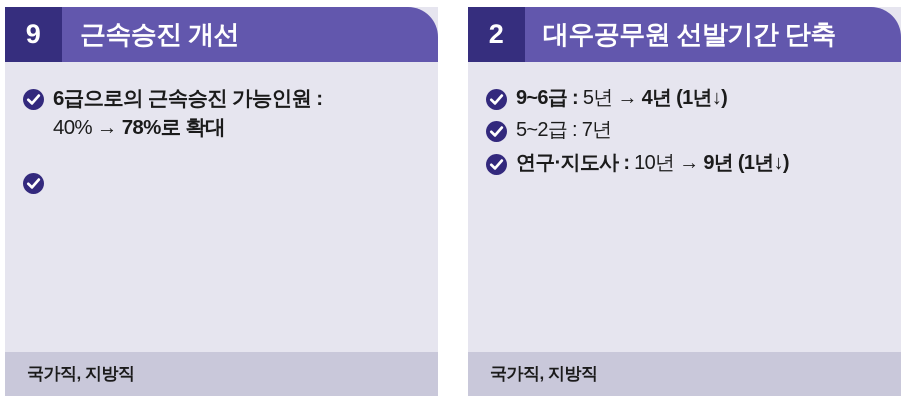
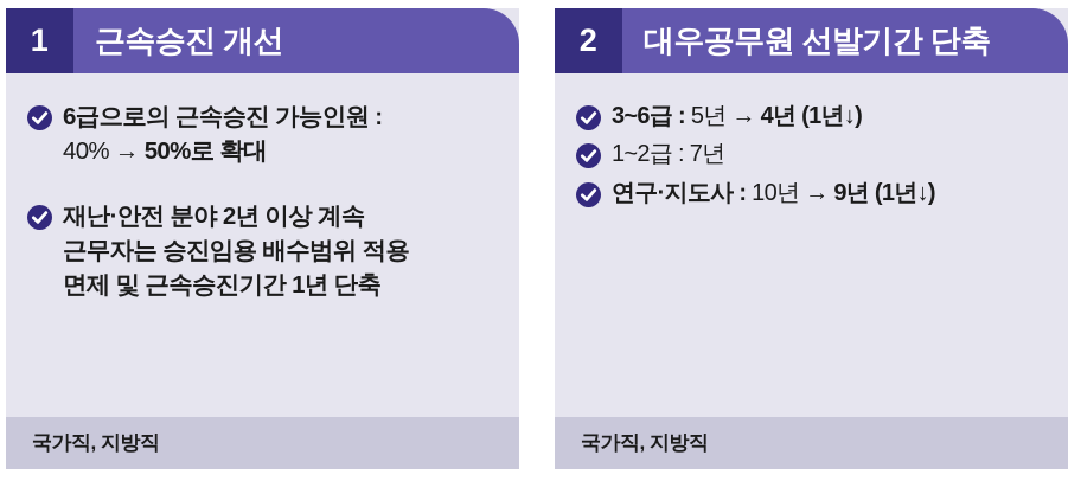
- 9
+ 1
  근속승진 개선
  6급으로의 근속승진 가능인원 :
- 40% → 78%로 확대
+ 40% → 50%로 확대
+ 재난·안전 분야 2년 이상 계속
+ 근무자는 승진임용 배수범위 적용
+ 면제 및 근속승진기간 1년 단축
  국가직, 지방직
  2
  대우공무원 선발기간 단축
- 9~6급 : 5년 → 4년 (1년↓)
+ 3~6급 : 5년 → 4년 (1년↓)
- 5~2급 : 7년
+ 1~2급 : 7년
  연구·지도사 : 10년 → 9년 (1년↓)
  국가직, 지방직
